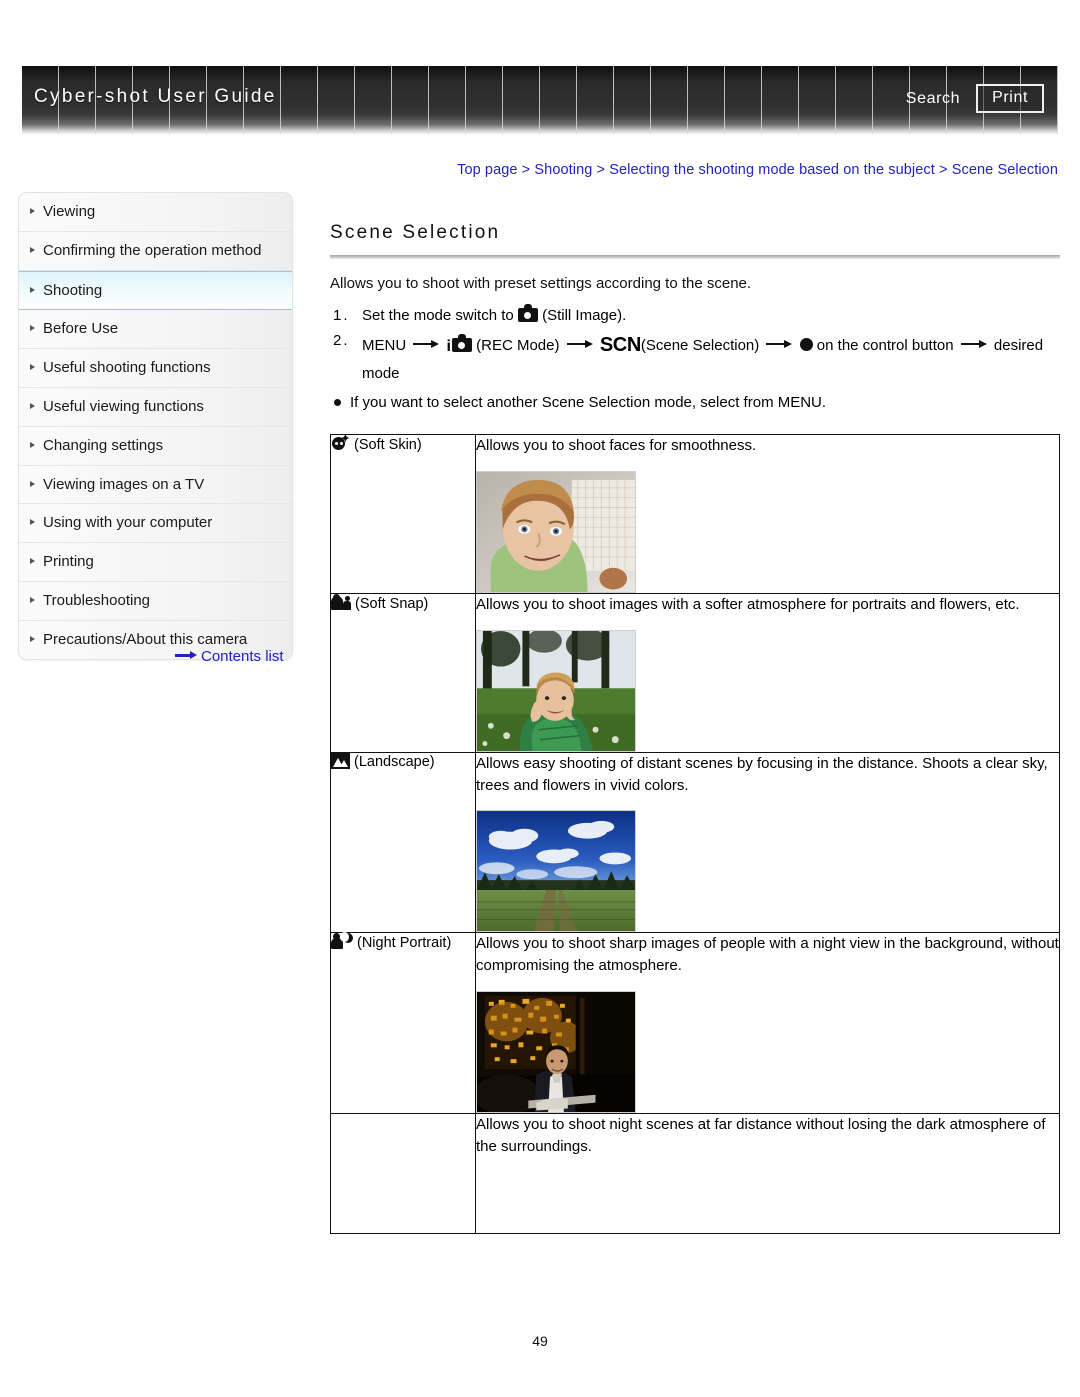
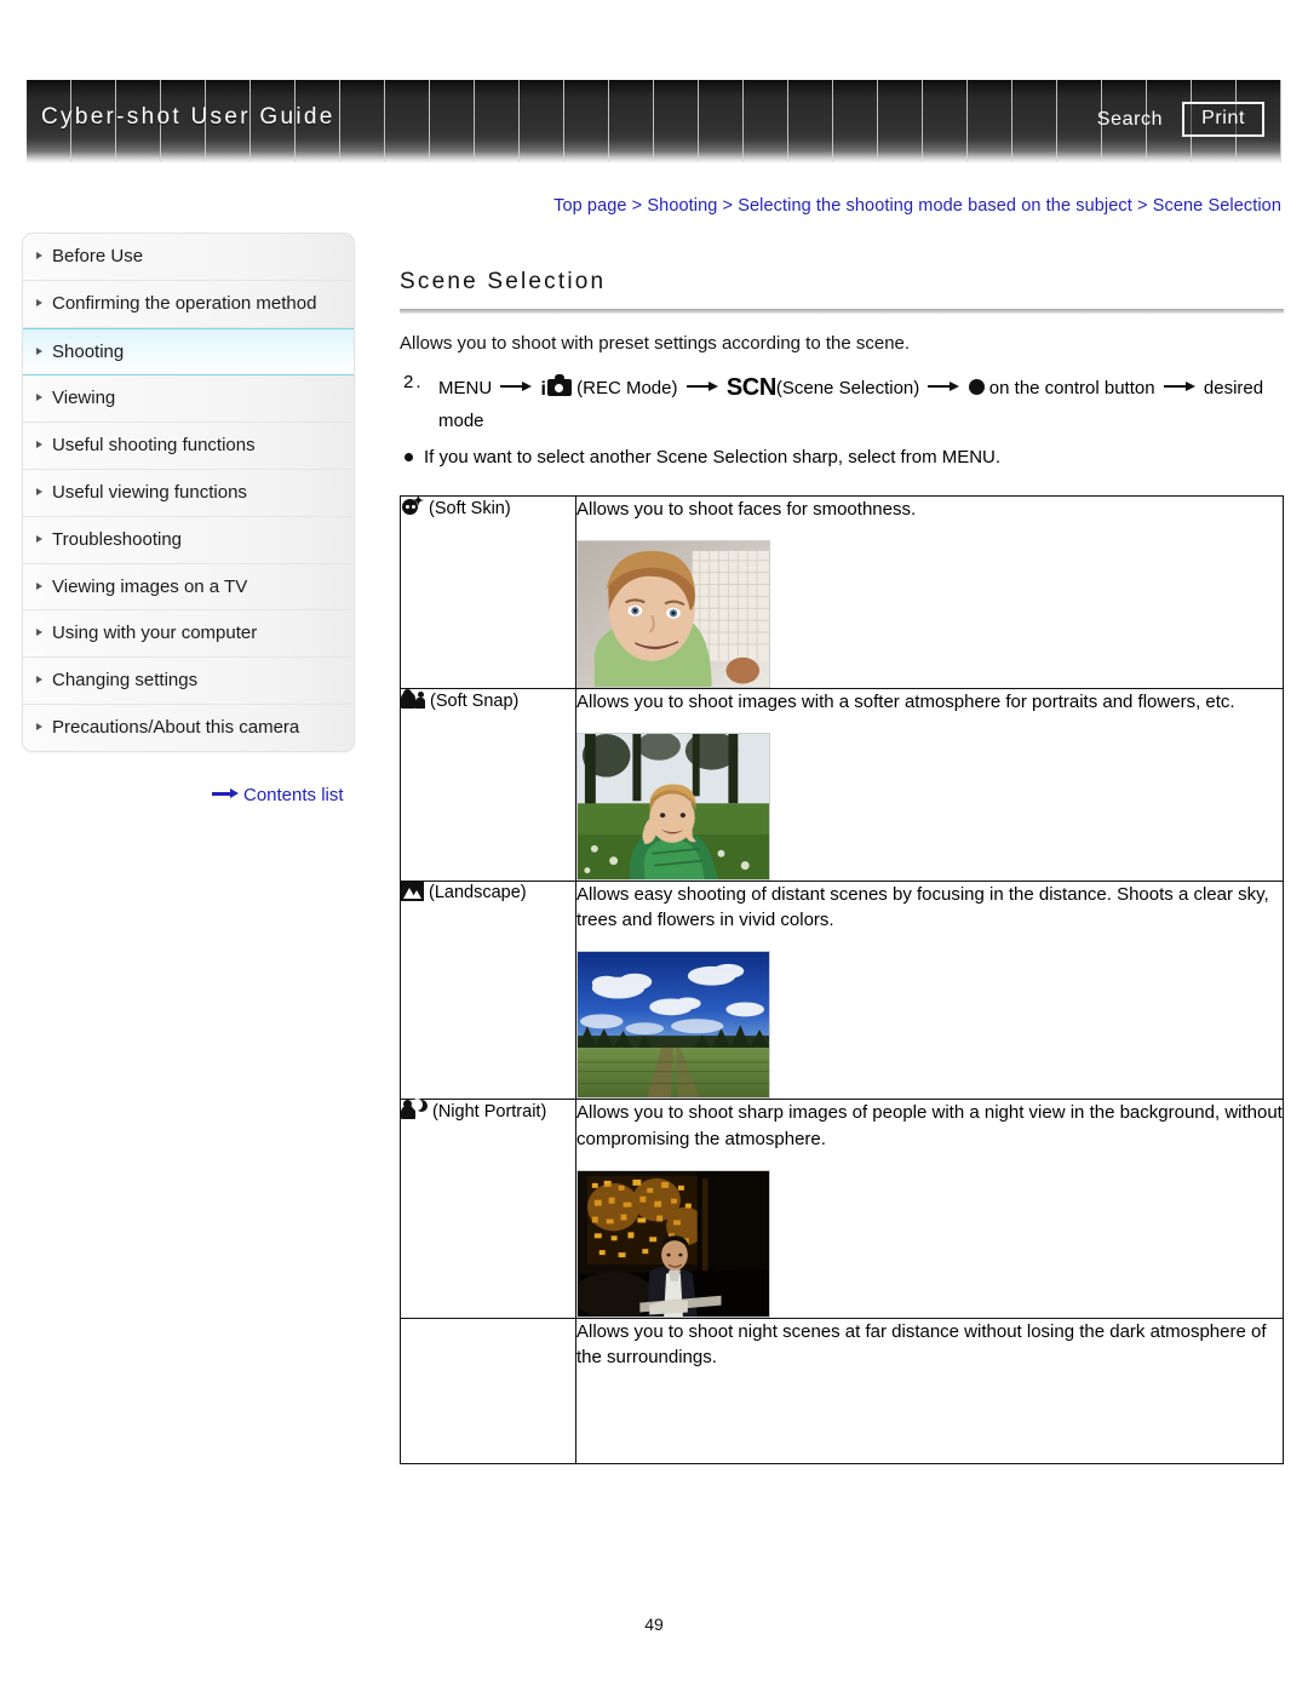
  Cyber-shot User Guide
  Search
  Print
  Top page > Shooting > Selecting the shooting mode based on the subject > Scene Selection
- Viewing
+ Before Use
  Confirming the operation method
  Shooting
- Before Use
+ Viewing
  Useful shooting functions
  Useful viewing functions
- Changing settings
+ Troubleshooting
  Viewing images on a TV
  Using with your computer
- Printing
- Troubleshooting
+ Changing settings
  Precautions/About this camera
  Contents list
  Scene Selection
  Allows you to shoot with preset settings according to the scene.
- 1.
- Set the mode switch to (Still Image).
  2.
  MENU i (REC Mode) SCN(Scene Selection) on the control button desired mode
- If you want to select another Scene Selection mode, select from MENU.
+ If you want to select another Scene Selection sharp, select from MENU.
  ✦ (Soft Skin)	Allows you to shoot faces for smoothness.
  (Soft Snap)	Allows you to shoot images with a softer atmosphere for portraits and flowers, etc.
  (Landscape)	Allows easy shooting of distant scenes by focusing in the distance. Shoots a clear sky, trees and flowers in vivid colors.
  (Night Portrait)	Allows you to shoot sharp images of people with a night view in the background, without compromising the atmosphere.
  	Allows you to shoot night scenes at far distance without losing the dark atmosphere of the surroundings.
  49
